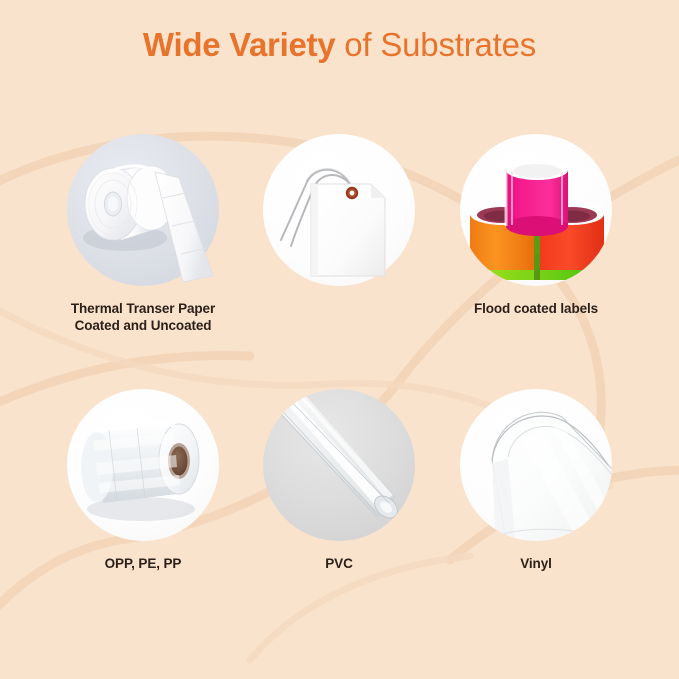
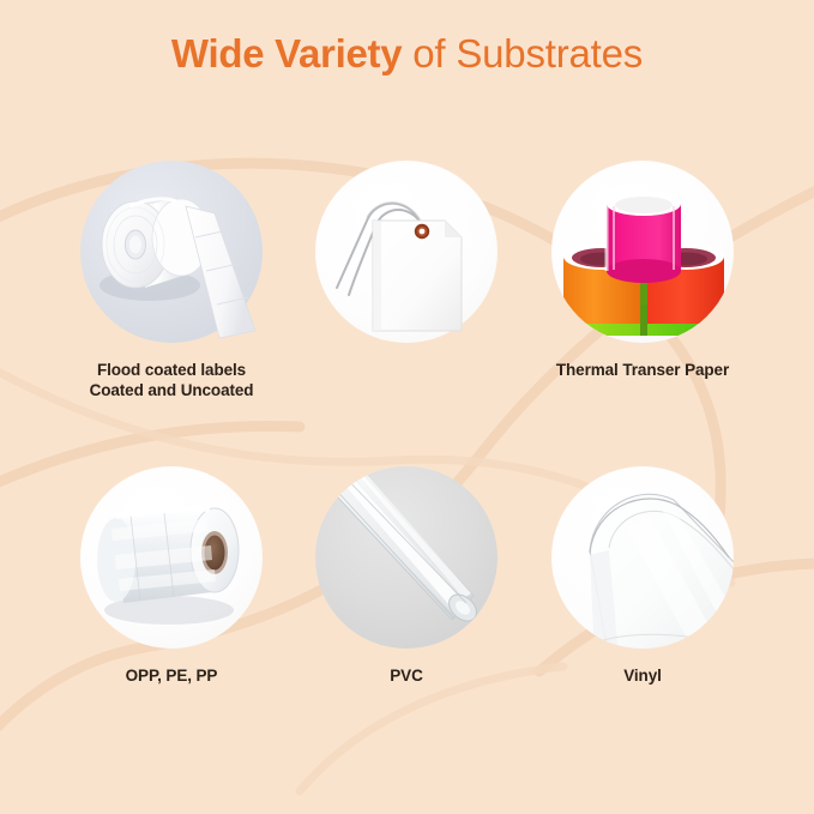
  Wide Variety of Substrates
- Thermal Transer Paper
+ Flood coated labels
  Coated and Uncoated
- Flood coated labels
+ Thermal Transer Paper
  OPP, PE, PP
  PVC
  Vinyl
